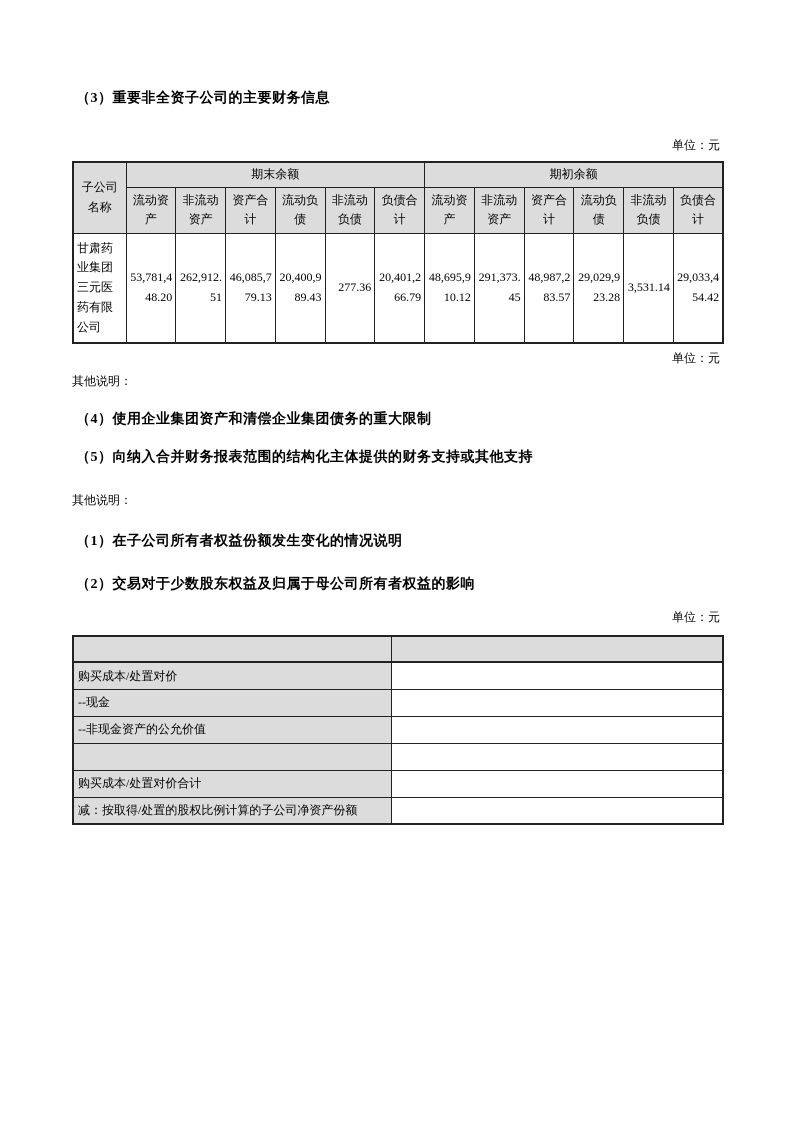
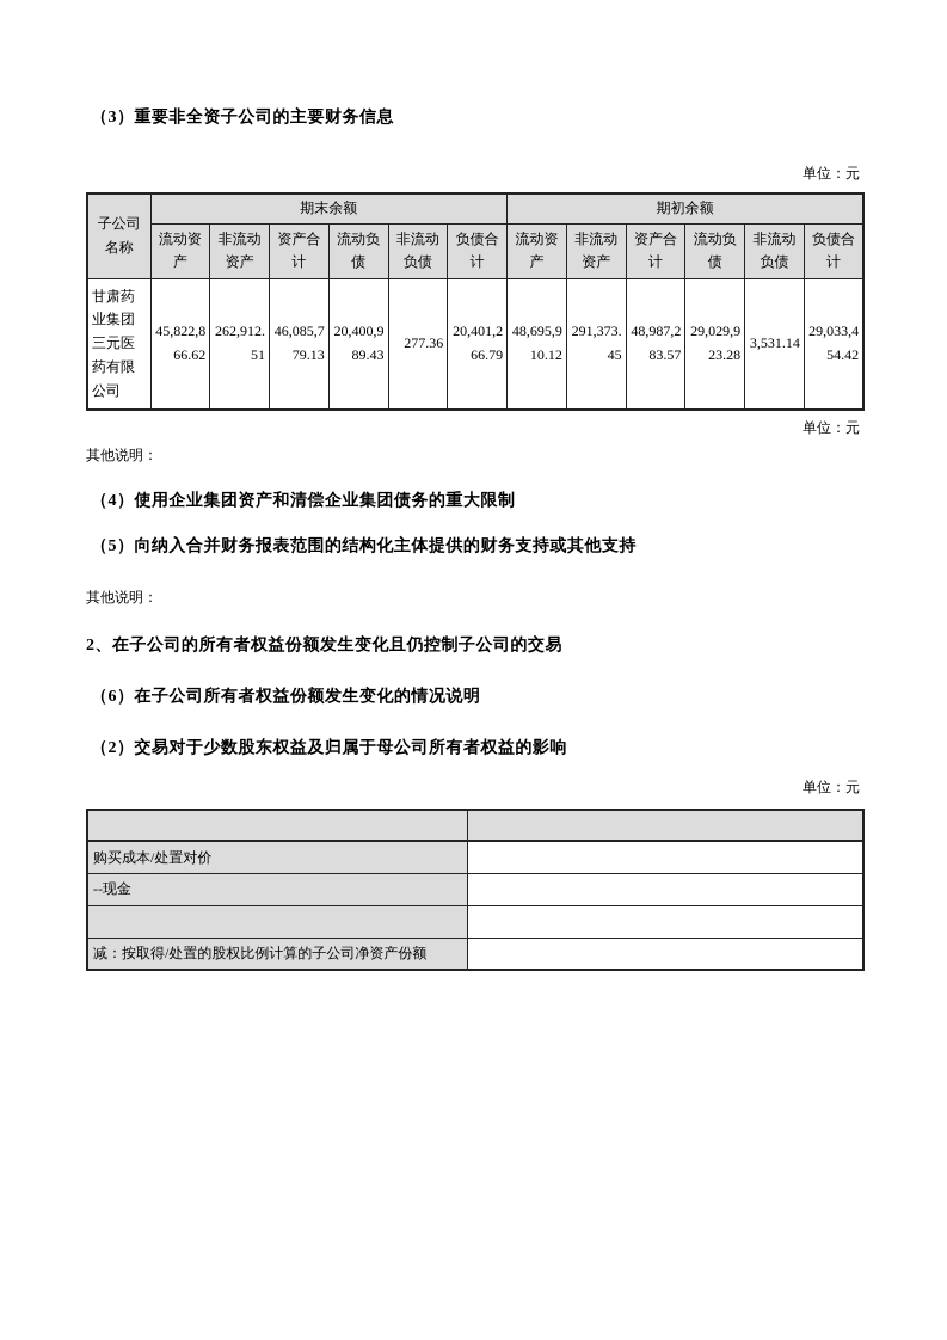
  （3）重要非全资子公司的主要财务信息
  单位：元
  子公司名称	期末余额	期初余额
  流动资产	非流动资产	资产合计	流动负债	非流动负债	负债合计	流动资产	非流动资产	资产合计	流动负债	非流动负债	负债合计
- 甘肃药业集团三元医药有限公司	53,781,448.20	262,912.51	46,085,779.13	20,400,989.43	277.36	20,401,266.79	48,695,910.12	291,373.45	48,987,283.57	29,029,923.28	3,531.14	29,033,454.42
+ 甘肃药业集团三元医药有限公司	45,822,866.62	262,912.51	46,085,779.13	20,400,989.43	277.36	20,401,266.79	48,695,910.12	291,373.45	48,987,283.57	29,029,923.28	3,531.14	29,033,454.42
  单位：元
  其他说明：
  （4）使用企业集团资产和清偿企业集团债务的重大限制
  （5）向纳入合并财务报表范围的结构化主体提供的财务支持或其他支持
  其他说明：
+ 2、在子公司的所有者权益份额发生变化且仍控制子公司的交易
- （1）在子公司所有者权益份额发生变化的情况说明
+ （6）在子公司所有者权益份额发生变化的情况说明
  （2）交易对于少数股东权益及归属于母公司所有者权益的影响
  单位：元
  购买成本/处置对价
  --现金
- --非现金资产的公允价值
- 购买成本/处置对价合计
  减：按取得/处置的股权比例计算的子公司净资产份额
